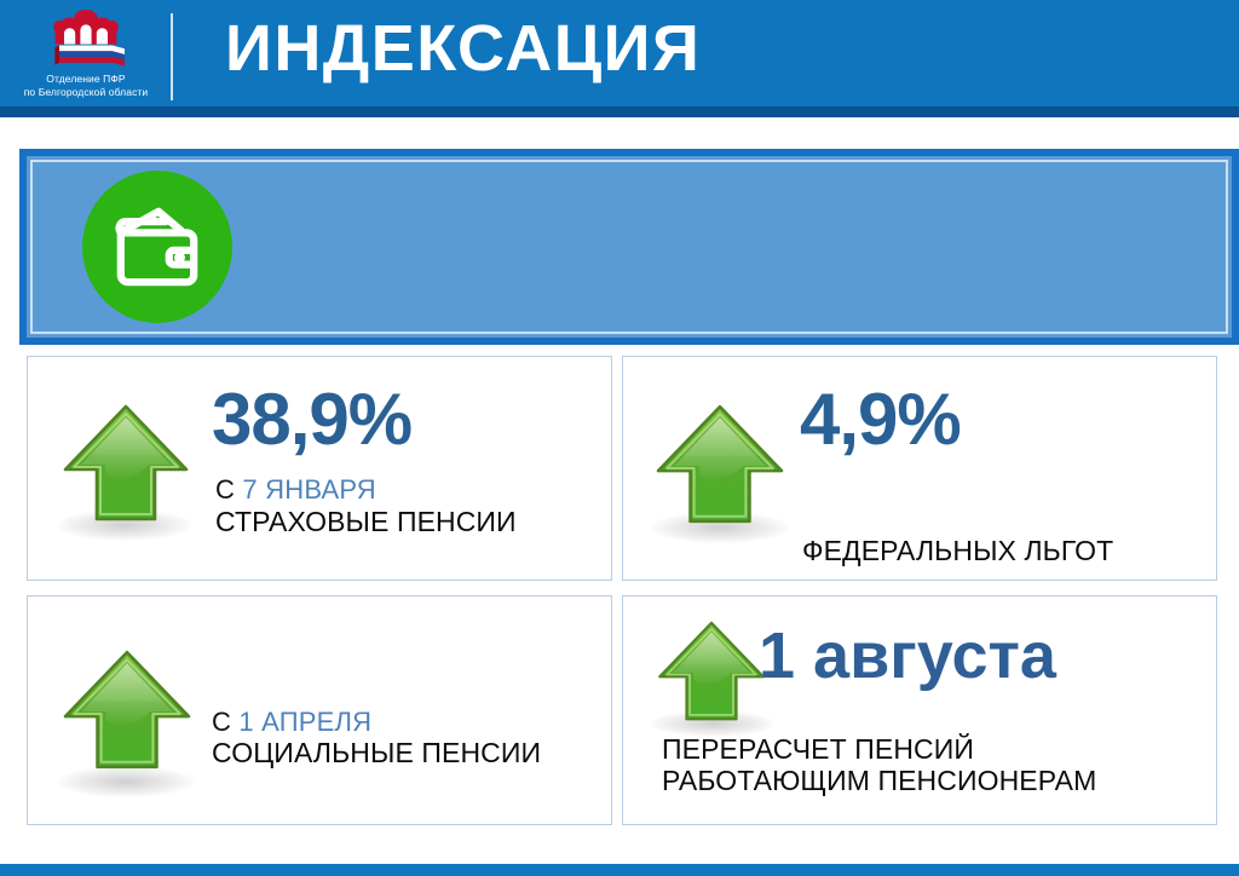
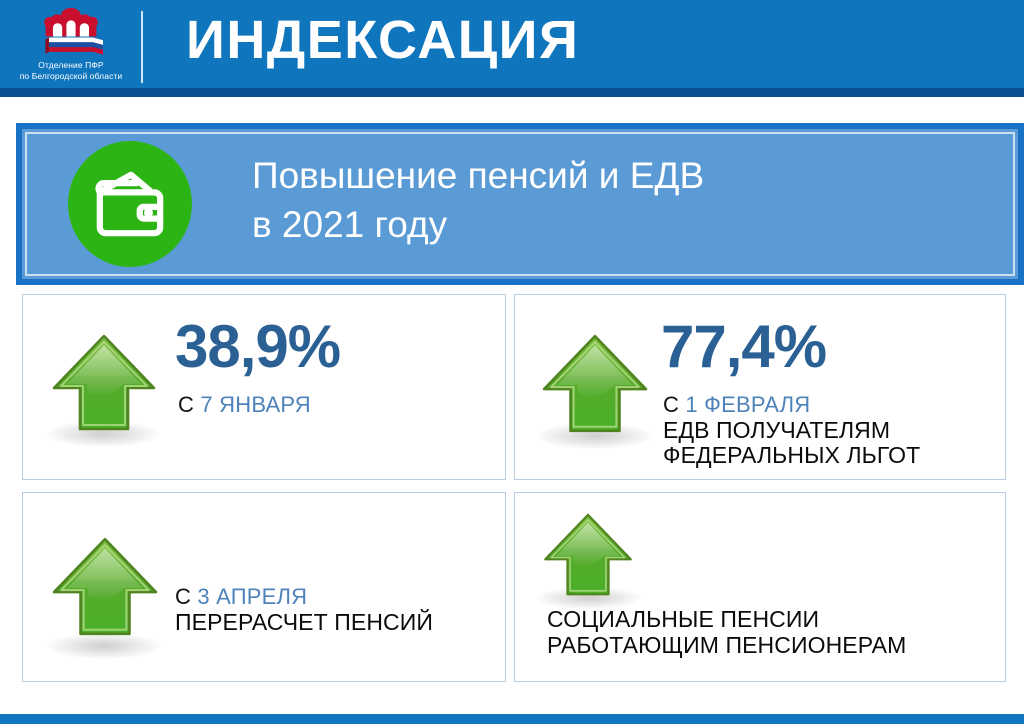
  Отделение ПФР
  по Белгородской области
  ИНДЕКСАЦИЯ
+ Повышение пенсий и ЕДВ
+ в 2021 году
  38,9%
  С 7 ЯНВАРЯ
- СТРАХОВЫЕ ПЕНСИИ
- 4,9%
+ 77,4%
+ С 1 ФЕВРАЛЯ
+ ЕДВ ПОЛУЧАТЕЛЯМ
  ФЕДЕРАЛЬНЫХ ЛЬГОТ
- С 1 АПРЕЛЯ
+ С 3 АПРЕЛЯ
- СОЦИАЛЬНЫЕ ПЕНСИИ
+ ПЕРЕРАСЧЕТ ПЕНСИЙ
- 1 августа
- ПЕРЕРАСЧЕТ ПЕНСИЙ
+ СОЦИАЛЬНЫЕ ПЕНСИИ
  РАБОТАЮЩИМ ПЕНСИОНЕРАМ
